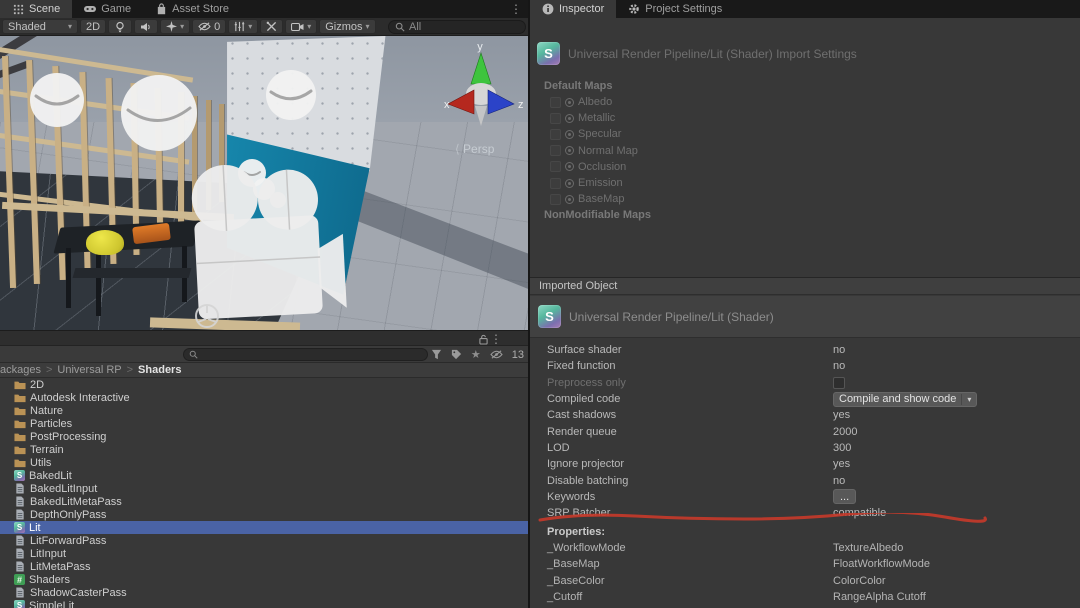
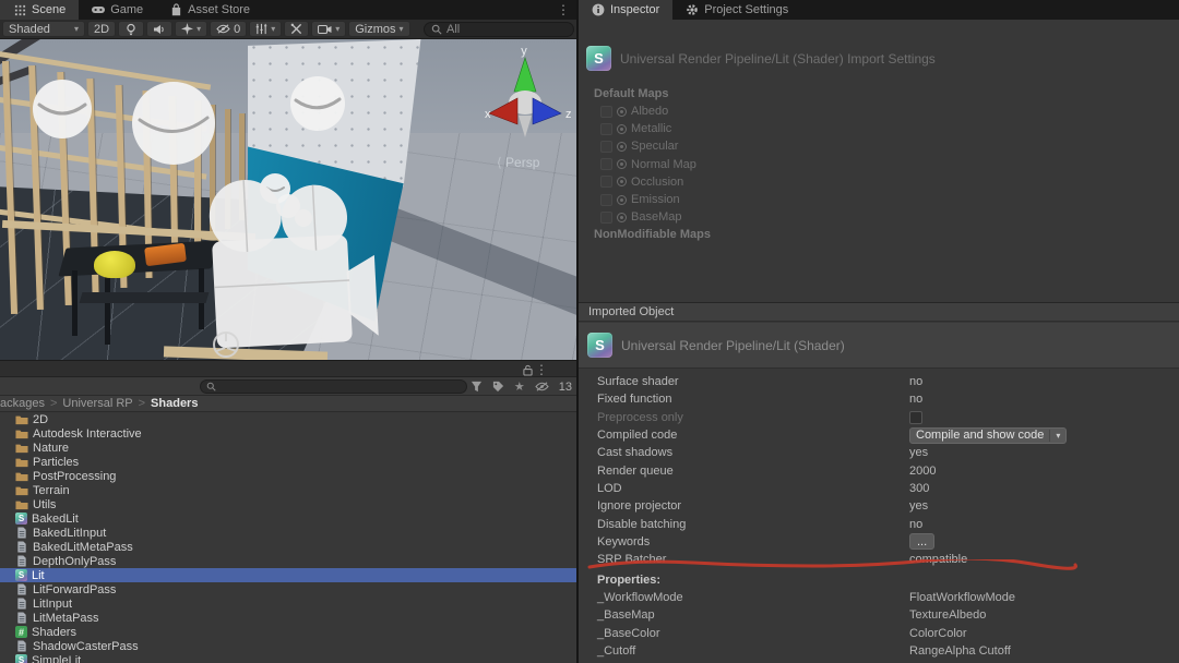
  Scene
  Game
  Asset Store
  ⋮
  Shaded
  ▾
  2D
  ▾
  0
  ▾
  ▾
  Gizmos
  ▾
  All
  y
  x
  z
  ⟨ Persp
  ⋮
  ★
  13
  ackages
  >
  Universal RP
  >
  Shaders
  2D
  Autodesk Interactive
  Nature
  Particles
  PostProcessing
  Terrain
  Utils
  S
  BakedLit
  BakedLitInput
  BakedLitMetaPass
  DepthOnlyPass
  S
  Lit
  LitForwardPass
  LitInput
  LitMetaPass
  #
  Shaders
  ShadowCasterPass
  S
  SimpleLit
  Inspector
  Project Settings
  S
  Universal Render Pipeline/Lit (Shader) Import Settings
  Default Maps
  Albedo
  Metallic
  Specular
  Normal Map
  Occlusion
  Emission
  BaseMap
  NonModifiable Maps
  Imported Object
  S
  Universal Render Pipeline/Lit (Shader)
  Surface shader
  no
  Fixed function
  no
  Preprocess only
  Compiled code
  Compile and show code
  ▾
  Cast shadows
  yes
  Render queue
  2000
  LOD
  300
  Ignore projector
  yes
  Disable batching
  no
  Keywords
  ...
  SRP Batcher
  Properties:
  _WorkflowMode
- TextureAlbedo
+ FloatWorkflowMode
  _BaseMap
- FloatWorkflowMode
+ TextureAlbedo
  _BaseColor
  ColorColor
  _Cutoff
  RangeAlpha Cutoff
